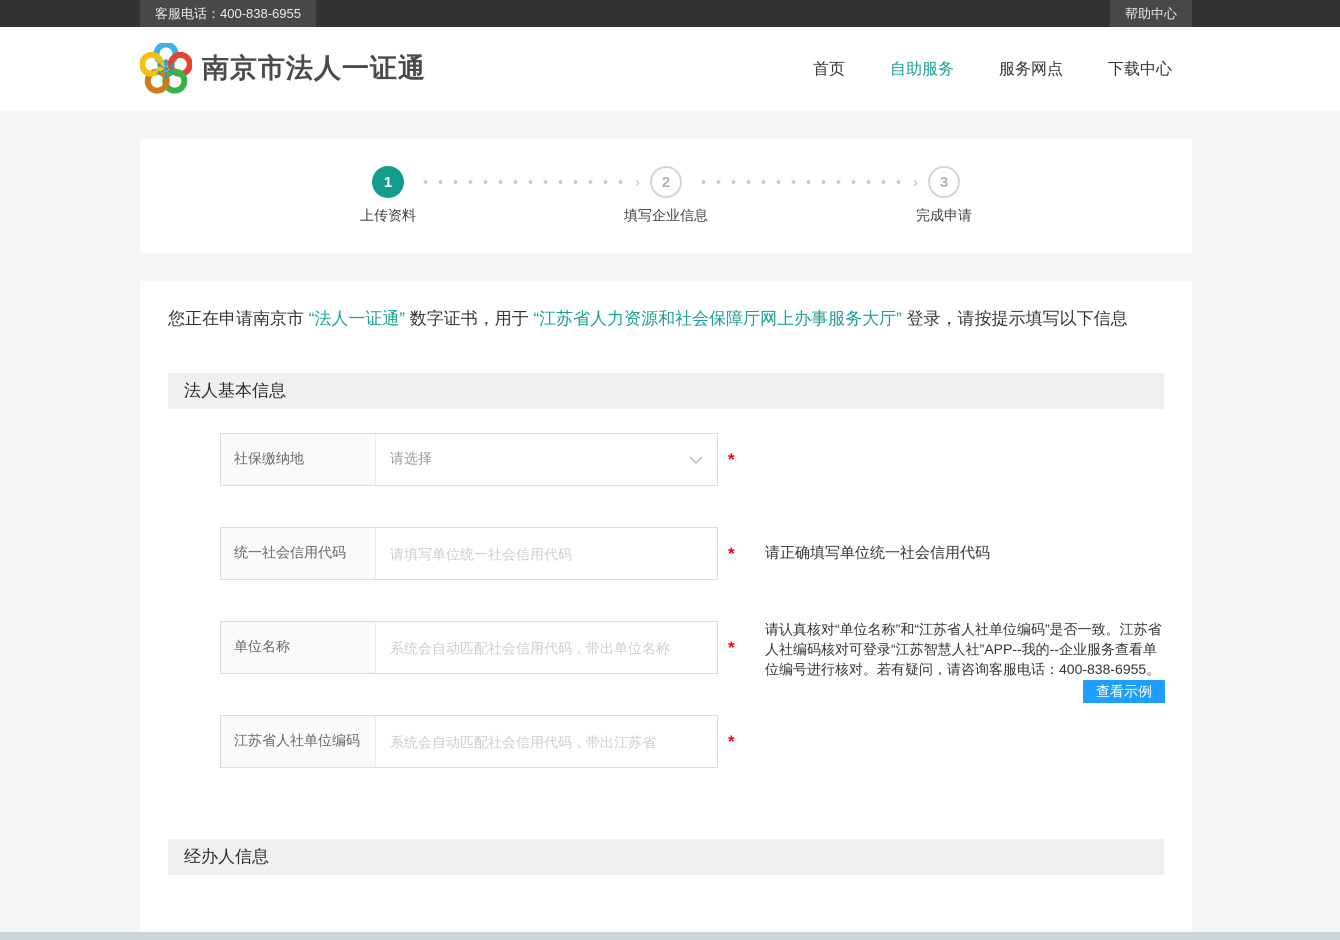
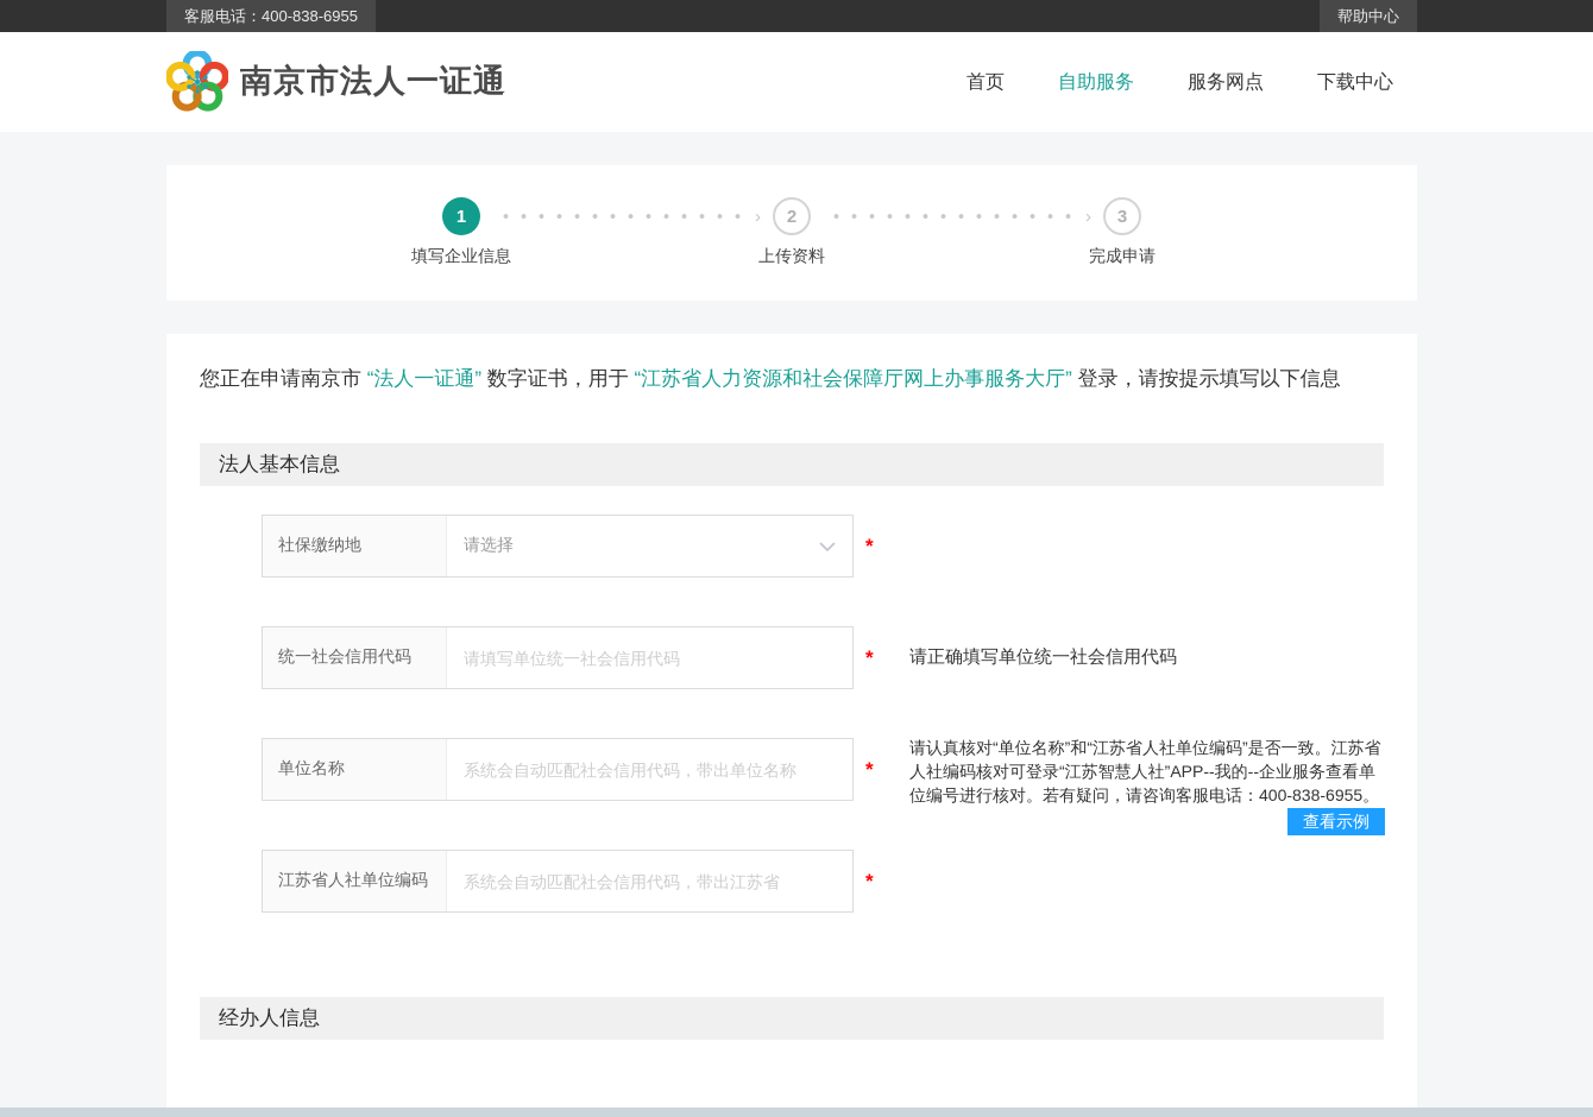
  客服电话：400-838-6955
  帮助中心
  南京市法人一证通
  首页
  自助服务
  服务网点
  下载中心
  1
- 上传资料
+ 填写企业信息
  ›
  2
- 填写企业信息
+ 上传资料
  ›
  3
  完成申请
  您正在申请南京市 “法人一证通” 数字证书，用于 “江苏省人力资源和社会保障厅网上办事服务大厅” 登录，请按提示填写以下信息
  法人基本信息
  社保缴纳地
  请选择
  *
  统一社会信用代码
  请填写单位统一社会信用代码
  *
  请正确填写单位统一社会信用代码
  单位名称
  系统会自动匹配社会信用代码，带出单位名称
  *
  请认真核对“单位名称”和“江苏省人社单位编码”是否一致。江苏省人社编码核对可登录“江苏智慧人社”APP--我的--企业服务查看单位编号进行核对。若有疑问，请咨询客服电话：400-838-6955。
  查看示例
  江苏省人社单位编码
  系统会自动匹配社会信用代码，带出江苏省
  *
  经办人信息
